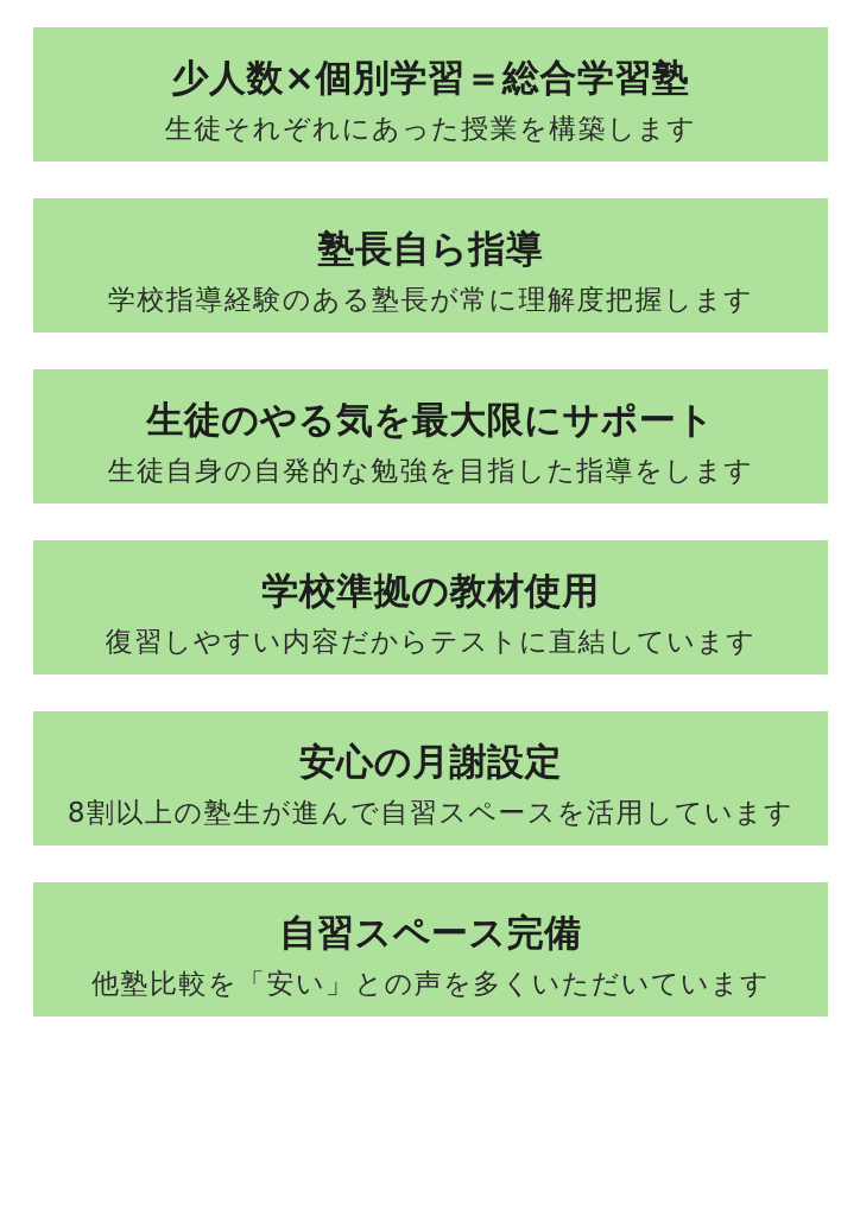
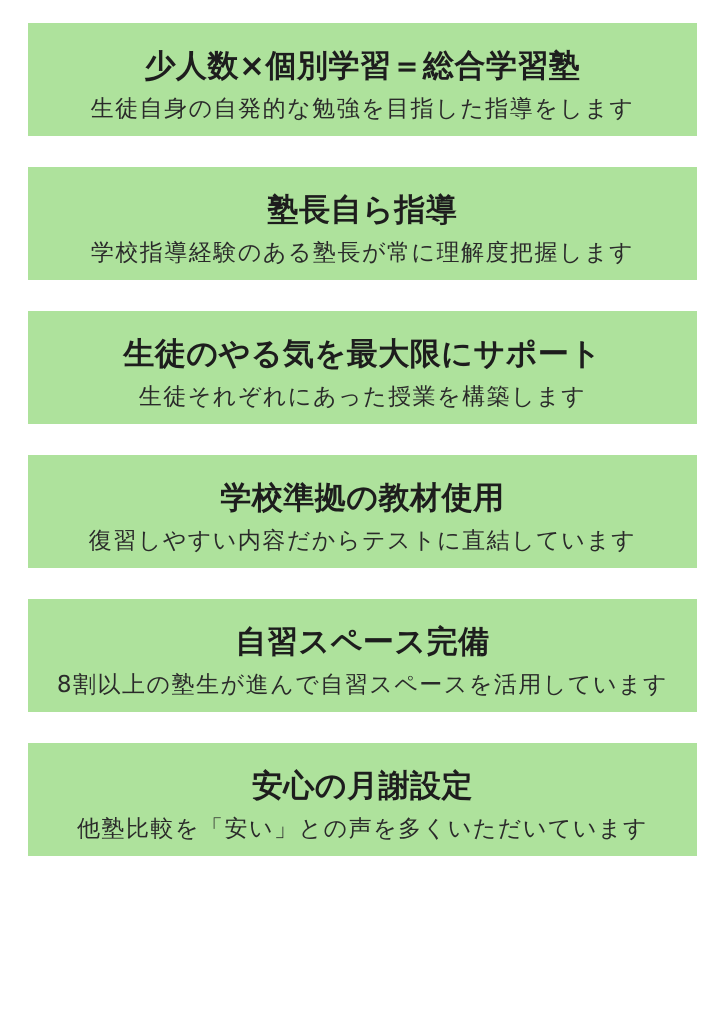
  少人数×個別学習＝総合学習塾
- 生徒それぞれにあった授業を構築します
+ 生徒自身の自発的な勉強を目指した指導をします
  塾長自ら指導
  学校指導経験のある塾長が常に理解度把握します
  生徒のやる気を最大限にサポート
- 生徒自身の自発的な勉強を目指した指導をします
+ 生徒それぞれにあった授業を構築します
  学校準拠の教材使用
  復習しやすい内容だからテストに直結しています
- 安心の月謝設定
+ 自習スペース完備
  8割以上の塾生が進んで自習スペースを活用しています
- 自習スペース完備
+ 安心の月謝設定
  他塾比較を「安い」との声を多くいただいています
